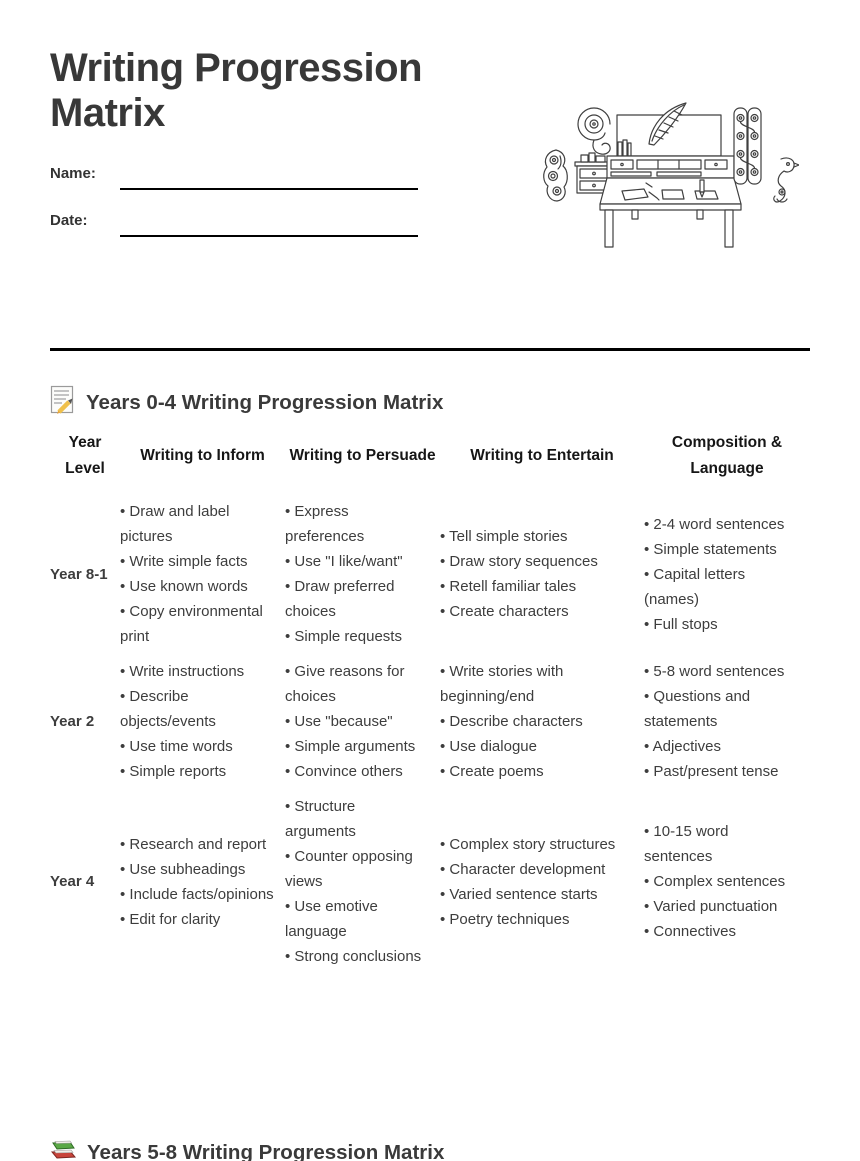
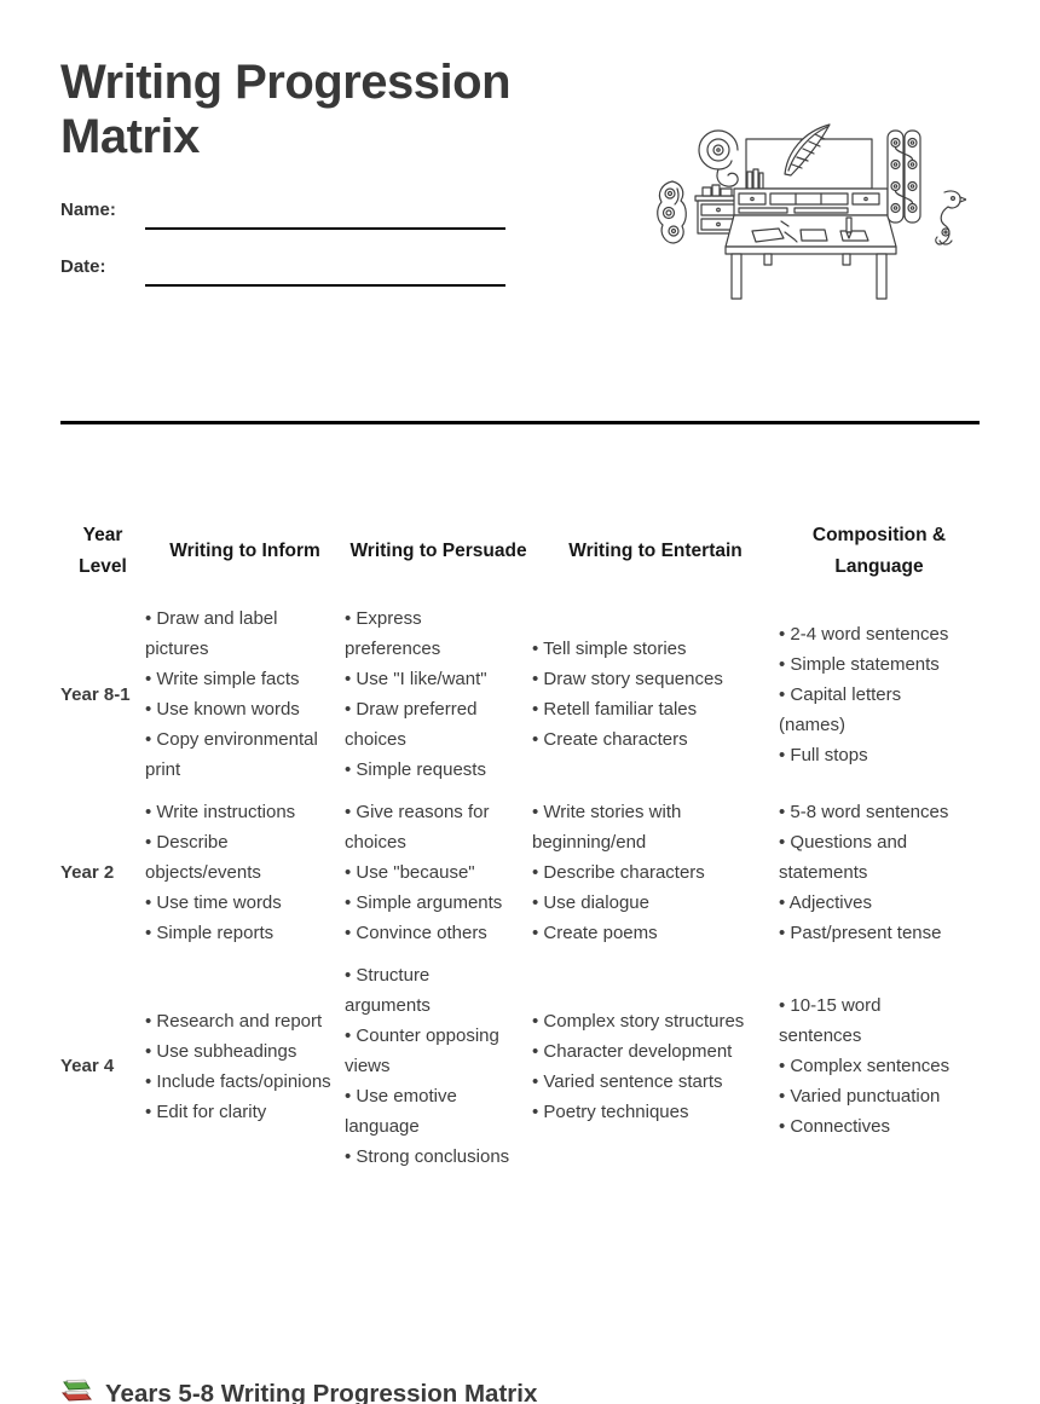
  Writing Progression Matrix
  Name:
  Date:
- Years 0-4 Writing Progression Matrix
  Year Level	Writing to Inform	Writing to Persuade	Writing to Entertain	Composition & Language
  Year 8-1	• Draw and label pictures• Write simple facts• Use known words• Copy environmental print	• Express preferences• Use "I like/want"• Draw preferred choices• Simple requests	• Tell simple stories• Draw story sequences• Retell familiar tales• Create characters	• 2-4 word sentences• Simple statements• Capital letters (names)• Full stops
  Year 2	• Write instructions• Describe objects/events• Use time words• Simple reports	• Give reasons for choices• Use "because"• Simple arguments• Convince others	• Write stories with beginning/end• Describe characters• Use dialogue• Create poems	• 5-8 word sentences• Questions and statements• Adjectives• Past/present tense
  Year 4	• Research and report• Use subheadings• Include facts/opinions• Edit for clarity	• Structure arguments• Counter opposing views• Use emotive language• Strong conclusions	• Complex story structures• Character development• Varied sentence starts• Poetry techniques	• 10-15 word sentences• Complex sentences• Varied punctuation• Connectives
  Years 5-8 Writing Progression Matrix
